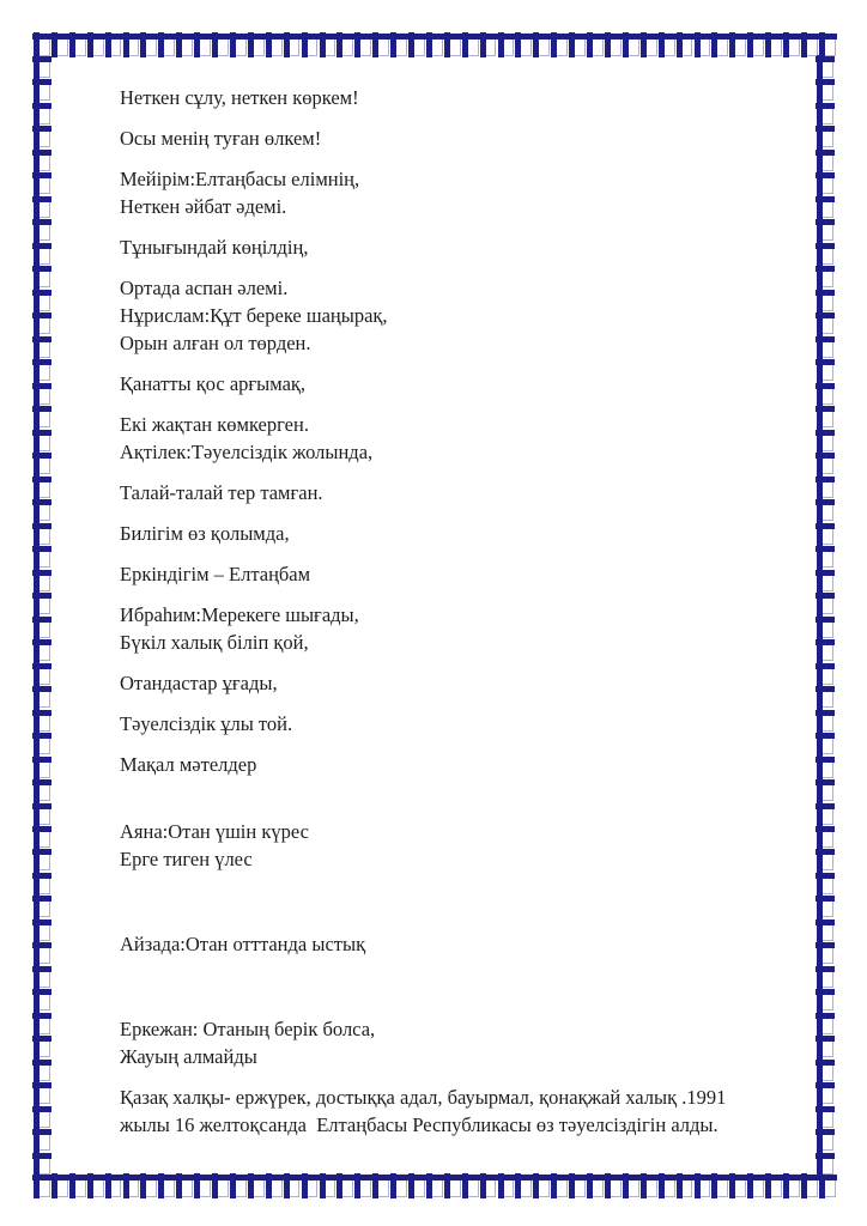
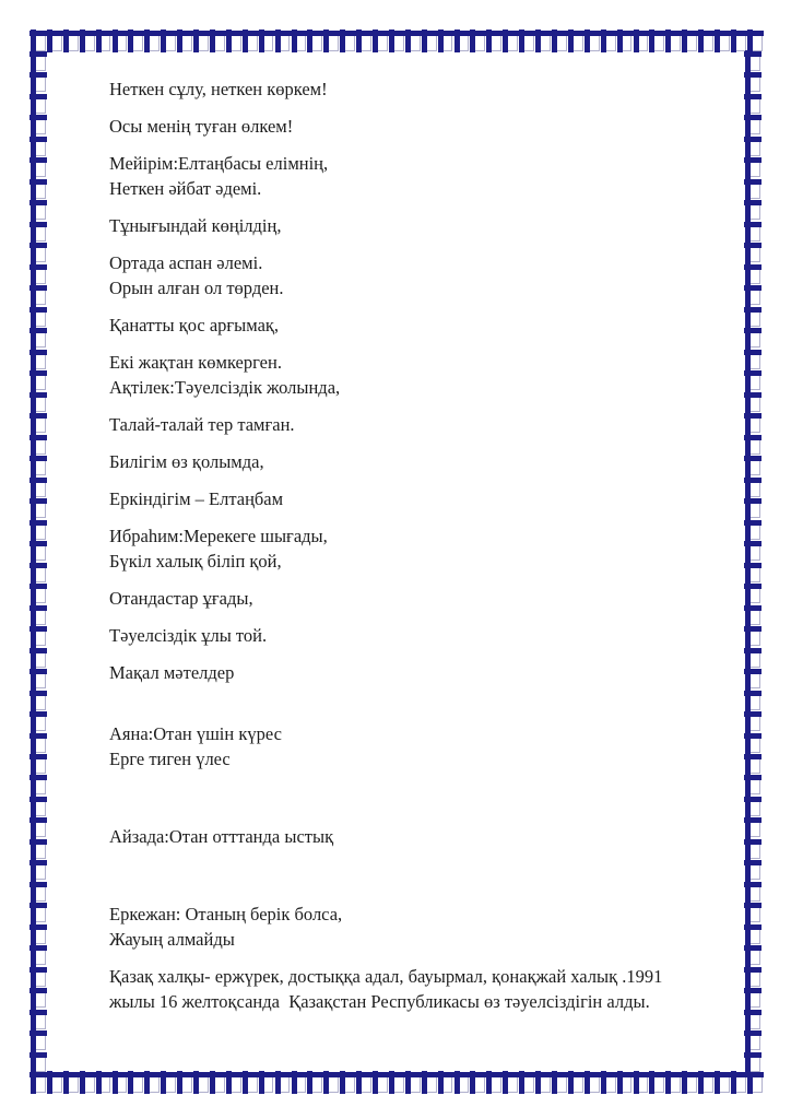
  Неткен сұлу, неткен көркем!
  Осы менің туған өлкем!
  Мейірім:Елтаңбасы елімнің,
  Неткен әйбат әдемі.
  Тұнығындай көңілдің,
  Ортада аспан әлемі.
- Нұрислам:Құт береке шаңырақ,
  Орын алған ол төрден.
  Қанатты қос арғымақ,
  Екі жақтан көмкерген.
  Ақтілек:Тәуелсіздік жолында,
  Талай-талай тер тамған.
  Билігім өз қолымда,
  Еркіндігім – Елтаңбам
  Ибраһим:Мерекеге шығады,
  Бүкіл халық біліп қой,
  Отандастар ұғады,
  Тәуелсіздік ұлы той.
  Мақал мәтелдер
  Аяна:Отан үшін күрес
  Ерге тиген үлес
  Айзада:Отан отттанда ыстық
  Еркежан: Отаның берік болса,
  Жауың алмайды
  Қазақ халқы- ержүрек, достыққа адал, бауырмал, қонақжай халық .1991
- жылы 16 желтоқсанда Елтаңбасы Республикасы өз тәуелсіздігін алды.
+ жылы 16 желтоқсанда Қазақстан Республикасы өз тәуелсіздігін алды.
